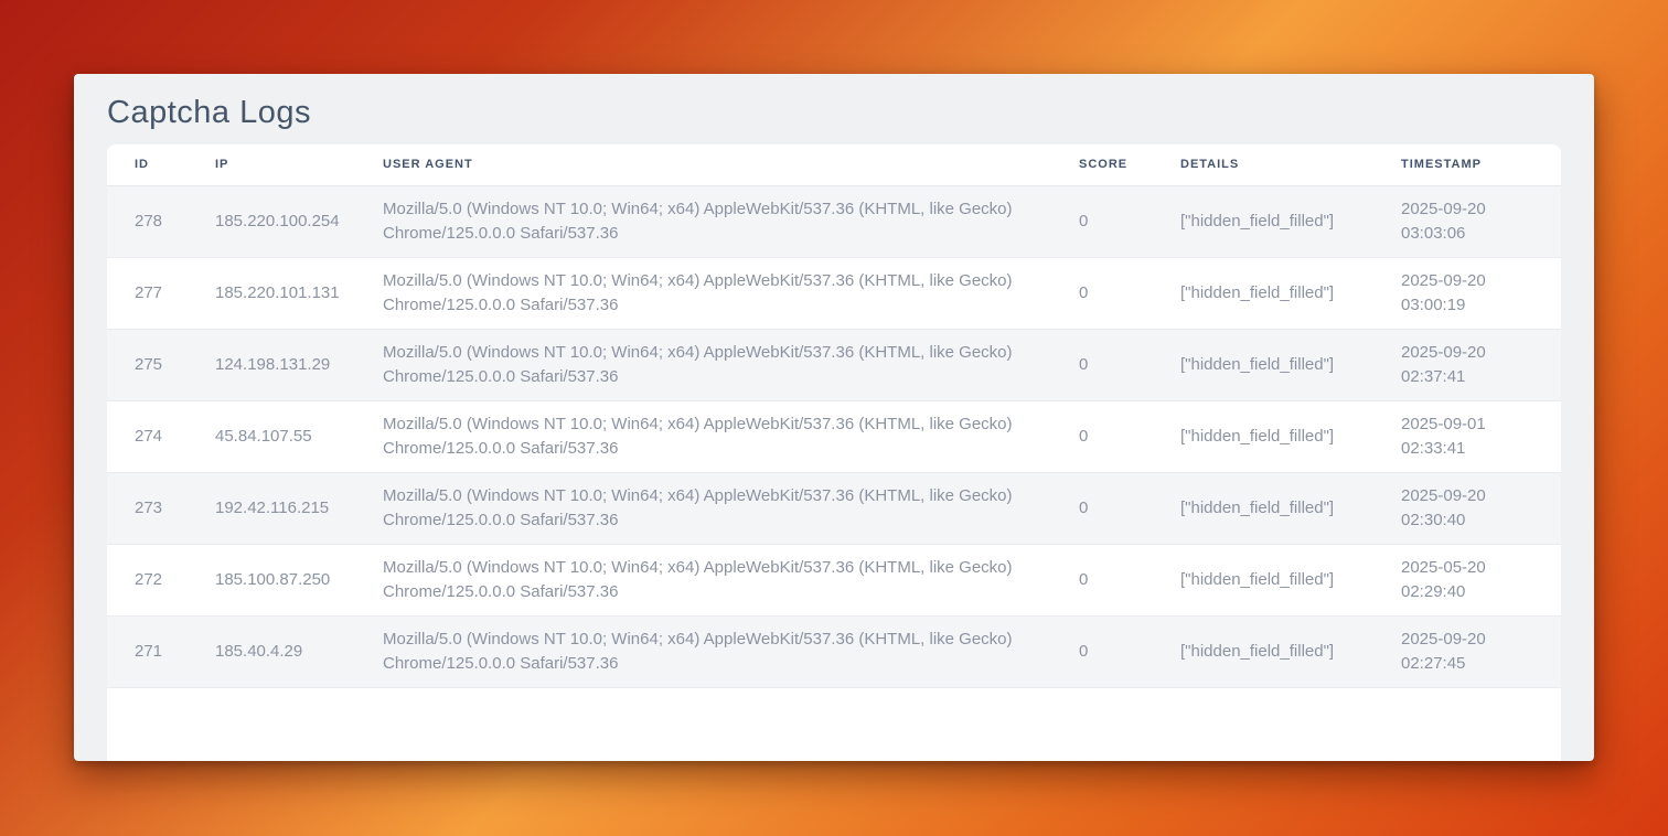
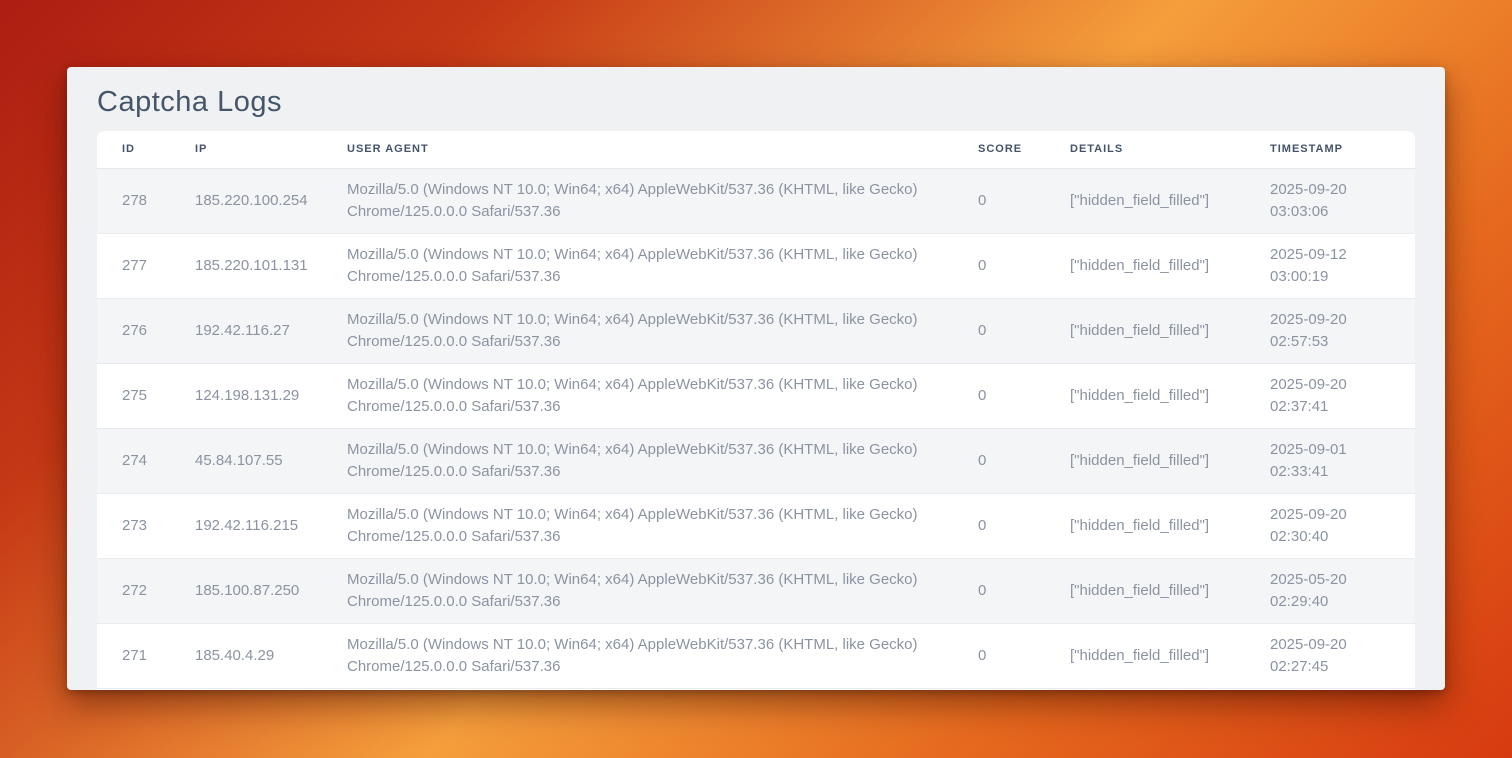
  Captcha Logs
  ID	IP	USER AGENT	SCORE	DETAILS	TIMESTAMP
  278	185.220.100.254	Mozilla/5.0 (Windows NT 10.0; Win64; x64) AppleWebKit/537.36 (KHTML, like Gecko) Chrome/125.0.0.0 Safari/537.36	0	["hidden_field_filled"]	2025-09-20 03:03:06
- 277	185.220.101.131	Mozilla/5.0 (Windows NT 10.0; Win64; x64) AppleWebKit/537.36 (KHTML, like Gecko) Chrome/125.0.0.0 Safari/537.36	0	["hidden_field_filled"]	2025-09-20 03:00:19
+ 277	185.220.101.131	Mozilla/5.0 (Windows NT 10.0; Win64; x64) AppleWebKit/537.36 (KHTML, like Gecko) Chrome/125.0.0.0 Safari/537.36	0	["hidden_field_filled"]	2025-09-12 03:00:19
+ 276	192.42.116.27	Mozilla/5.0 (Windows NT 10.0; Win64; x64) AppleWebKit/537.36 (KHTML, like Gecko) Chrome/125.0.0.0 Safari/537.36	0	["hidden_field_filled"]	2025-09-20 02:57:53
  275	124.198.131.29	Mozilla/5.0 (Windows NT 10.0; Win64; x64) AppleWebKit/537.36 (KHTML, like Gecko) Chrome/125.0.0.0 Safari/537.36	0	["hidden_field_filled"]	2025-09-20 02:37:41
  274	45.84.107.55	Mozilla/5.0 (Windows NT 10.0; Win64; x64) AppleWebKit/537.36 (KHTML, like Gecko) Chrome/125.0.0.0 Safari/537.36	0	["hidden_field_filled"]	2025-09-01 02:33:41
  273	192.42.116.215	Mozilla/5.0 (Windows NT 10.0; Win64; x64) AppleWebKit/537.36 (KHTML, like Gecko) Chrome/125.0.0.0 Safari/537.36	0	["hidden_field_filled"]	2025-09-20 02:30:40
  272	185.100.87.250	Mozilla/5.0 (Windows NT 10.0; Win64; x64) AppleWebKit/537.36 (KHTML, like Gecko) Chrome/125.0.0.0 Safari/537.36	0	["hidden_field_filled"]	2025-05-20 02:29:40
  271	185.40.4.29	Mozilla/5.0 (Windows NT 10.0; Win64; x64) AppleWebKit/537.36 (KHTML, like Gecko) Chrome/125.0.0.0 Safari/537.36	0	["hidden_field_filled"]	2025-09-20 02:27:45
